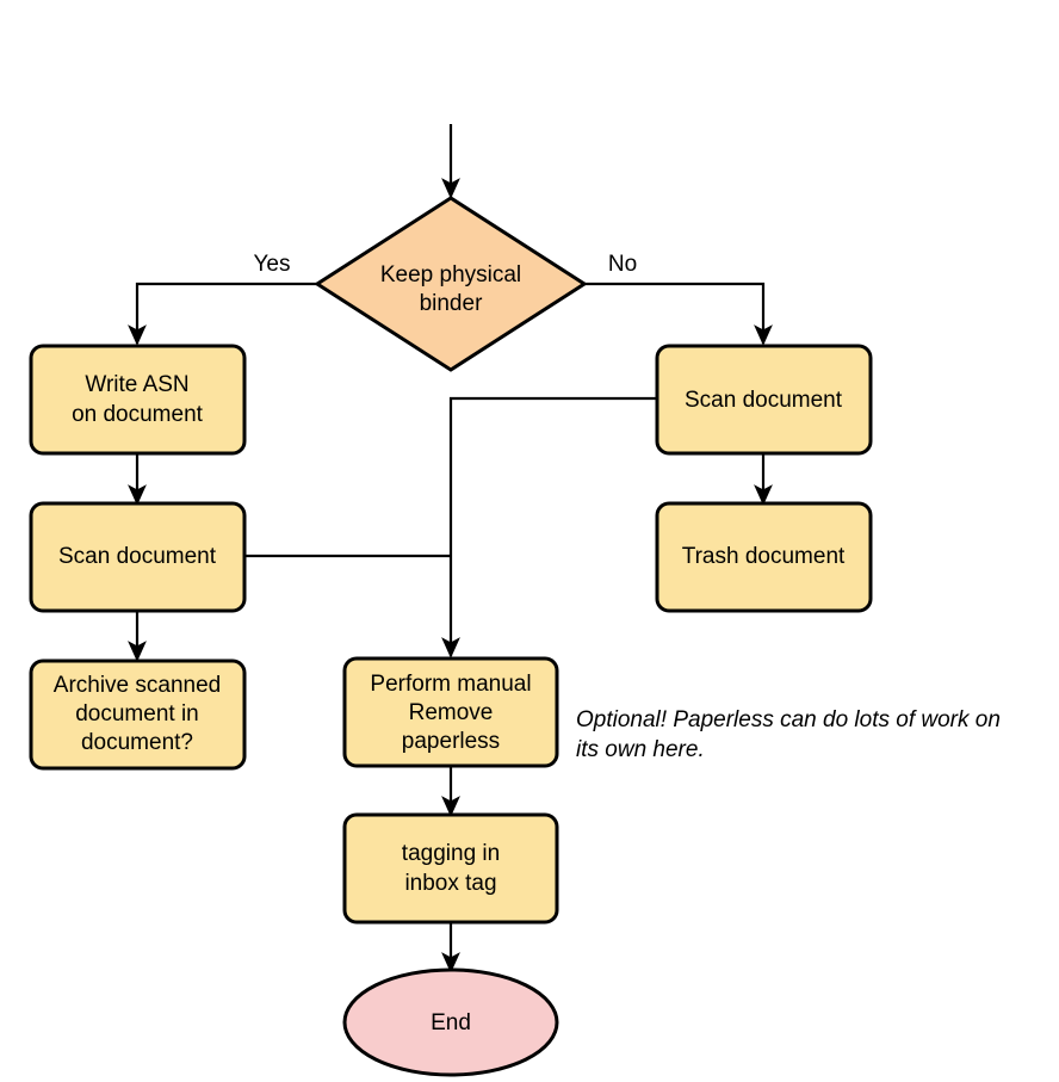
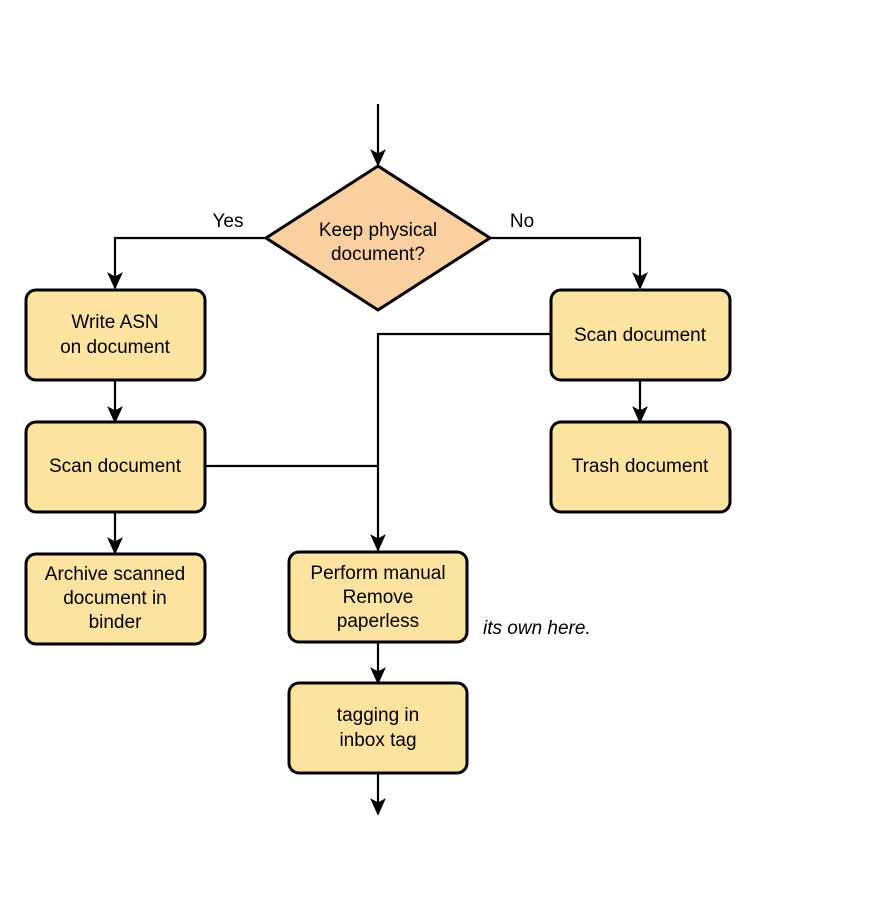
  Yes
  No
  Keep physical
- binder
+ document?
  Write ASN
  on document
  Scan document
  Archive scanned
  document in
- document?
+ binder
  Scan document
  Trash document
  Perform manual
  Remove
  paperless
  tagging in
  inbox tag
- End
- Optional! Paperless can do lots of work on
  its own here.
